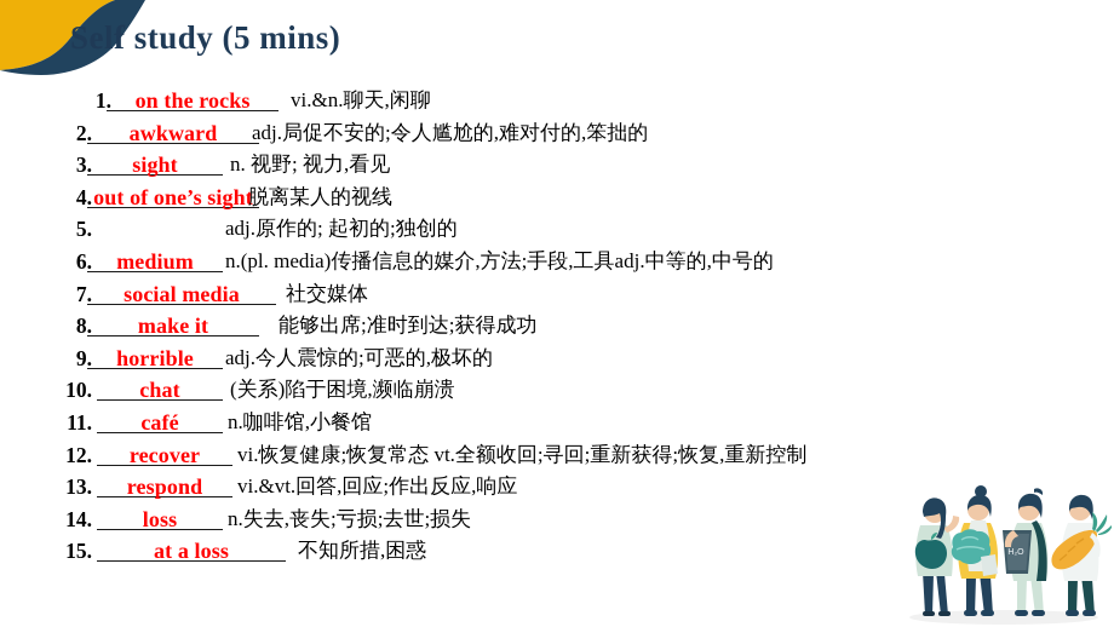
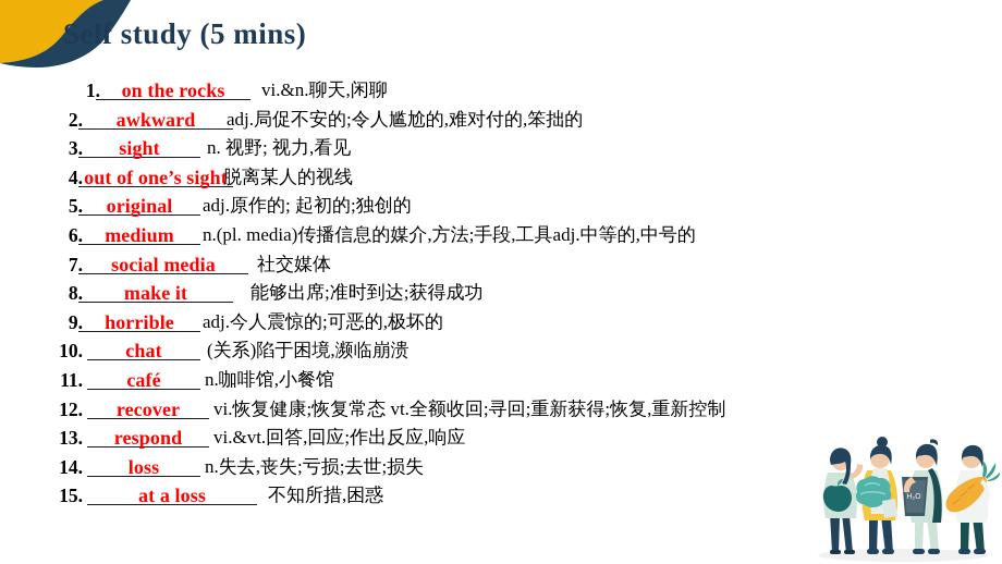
  Self study (5 mins)
  1.
  on the rocks
  vi.&n.聊天,闲聊
  2.
  awkward
  adj.局促不安的;令人尴尬的,难对付的,笨拙的
  3.
  sight
  n. 视野; 视力,看见
  4.
  out of one’s sight
  脱离某人的视线
  5.
+ original
  adj.原作的; 起初的;独创的
  6.
  medium
  n.(pl. media)传播信息的媒介,方法;手段,工具adj.中等的,中号的
  7.
  social media
  社交媒体
  8.
  make it
  能够出席;准时到达;获得成功
  9.
  horrible
  adj.今人震惊的;可恶的,极坏的
  10.
  chat
  (关系)陷于困境,濒临崩溃
  11.
  café
  n.咖啡馆,小餐馆
  12.
  recover
  vi.恢复健康;恢复常态 vt.全额收回;寻回;重新获得;恢复,重新控制
  13.
  respond
  vi.&vt.回答,回应;作出反应,响应
  14.
  loss
  n.失去,丧失;亏损;去世;损失
  15.
  at a loss
  不知所措,困惑
